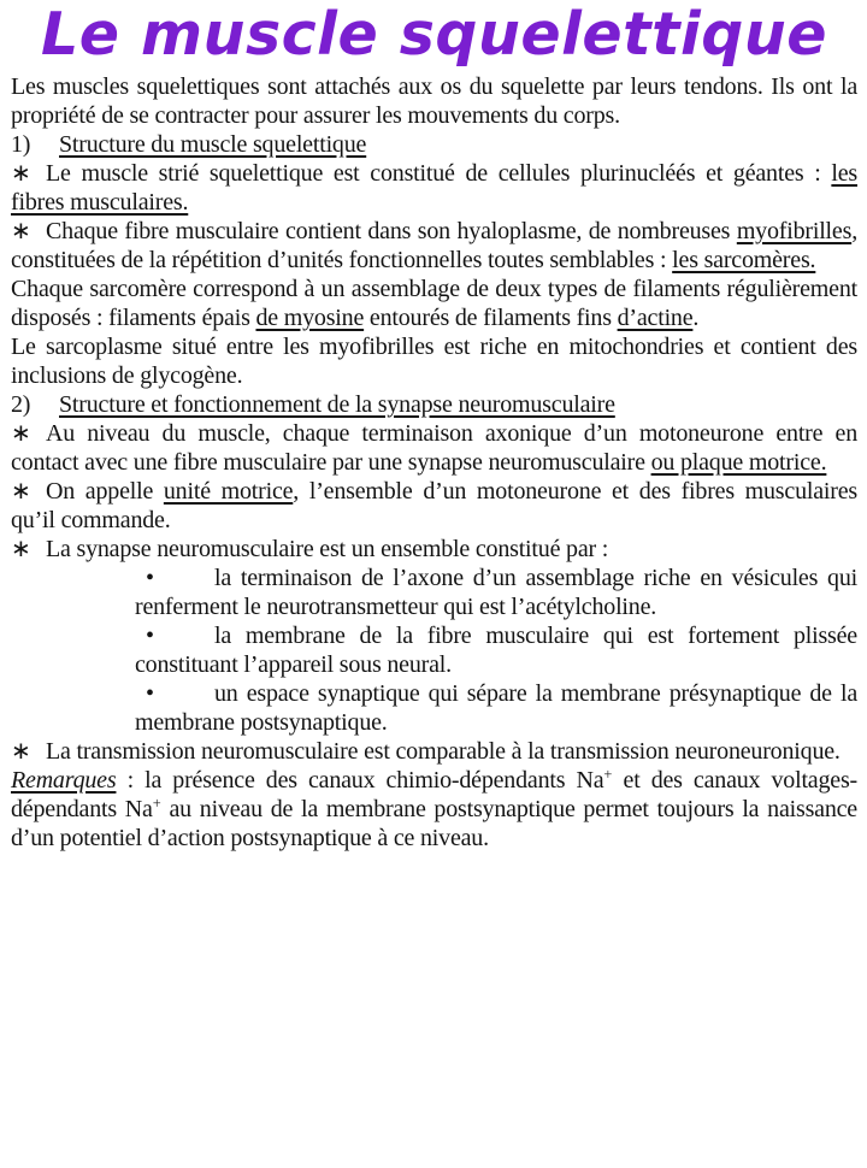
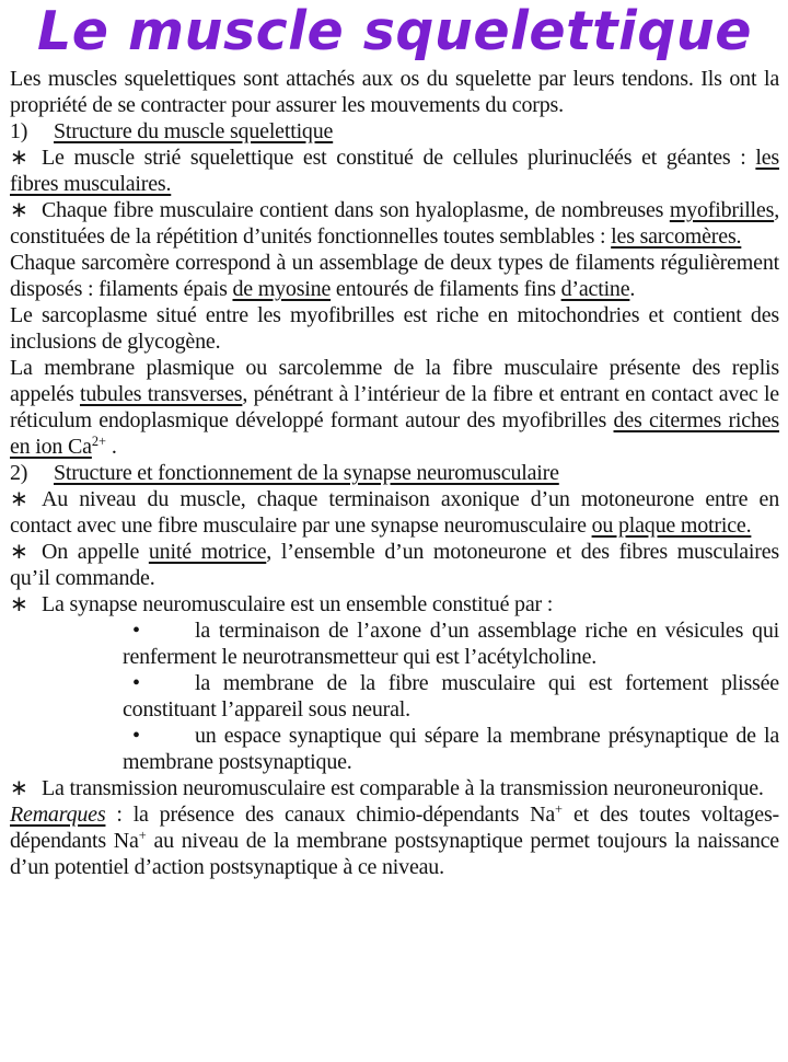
  Le muscle squelettique
  Les muscles squelettiques sont attachés aux os du squelette par leurs tendons. Ils ont la propriété de se contracter pour assurer les mouvements du corps.
  1) Structure du muscle squelettique
  ∗ Le muscle strié squelettique est constitué de cellules plurinucléés et géantes : les fibres musculaires.
  ∗ Chaque fibre musculaire contient dans son hyaloplasme, de nombreuses myofibrilles, constituées de la répétition d’unités fonctionnelles toutes semblables : les sarcomères.
  Chaque sarcomère correspond à un assemblage de deux types de filaments régulièrement disposés : filaments épais de myosine entourés de filaments fins d’actine.
  Le sarcoplasme situé entre les myofibrilles est riche en mitochondries et contient des inclusions de glycogène.
+ La membrane plasmique ou sarcolemme de la fibre musculaire présente des replis appelés tubules transverses, pénétrant à l’intérieur de la fibre et entrant en contact avec le réticulum endoplasmique développé formant autour des myofibrilles des citermes riches en ion Ca2+ .
  2) Structure et fonctionnement de la synapse neuromusculaire
  ∗ Au niveau du muscle, chaque terminaison axonique d’un motoneurone entre en contact avec une fibre musculaire par une synapse neuromusculaire ou plaque motrice.
  ∗ On appelle unité motrice, l’ensemble d’un motoneurone et des fibres musculaires qu’il commande.
  ∗ La synapse neuromusculaire est un ensemble constitué par :
  • la terminaison de l’axone d’un assemblage riche en vésicules qui renferment le neurotransmetteur qui est l’acétylcholine.
  • la membrane de la fibre musculaire qui est fortement plissée constituant l’appareil sous neural.
  • un espace synaptique qui sépare la membrane présynaptique de la membrane postsynaptique.
  ∗ La transmission neuromusculaire est comparable à la transmission neuroneuronique.
- Remarques : la présence des canaux chimio-dépendants Na+ et des canaux voltages-dépendants Na+ au niveau de la membrane postsynaptique permet toujours la naissance d’un potentiel d’action postsynaptique à ce niveau.
+ Remarques : la présence des canaux chimio-dépendants Na+ et des toutes voltages-dépendants Na+ au niveau de la membrane postsynaptique permet toujours la naissance d’un potentiel d’action postsynaptique à ce niveau.
